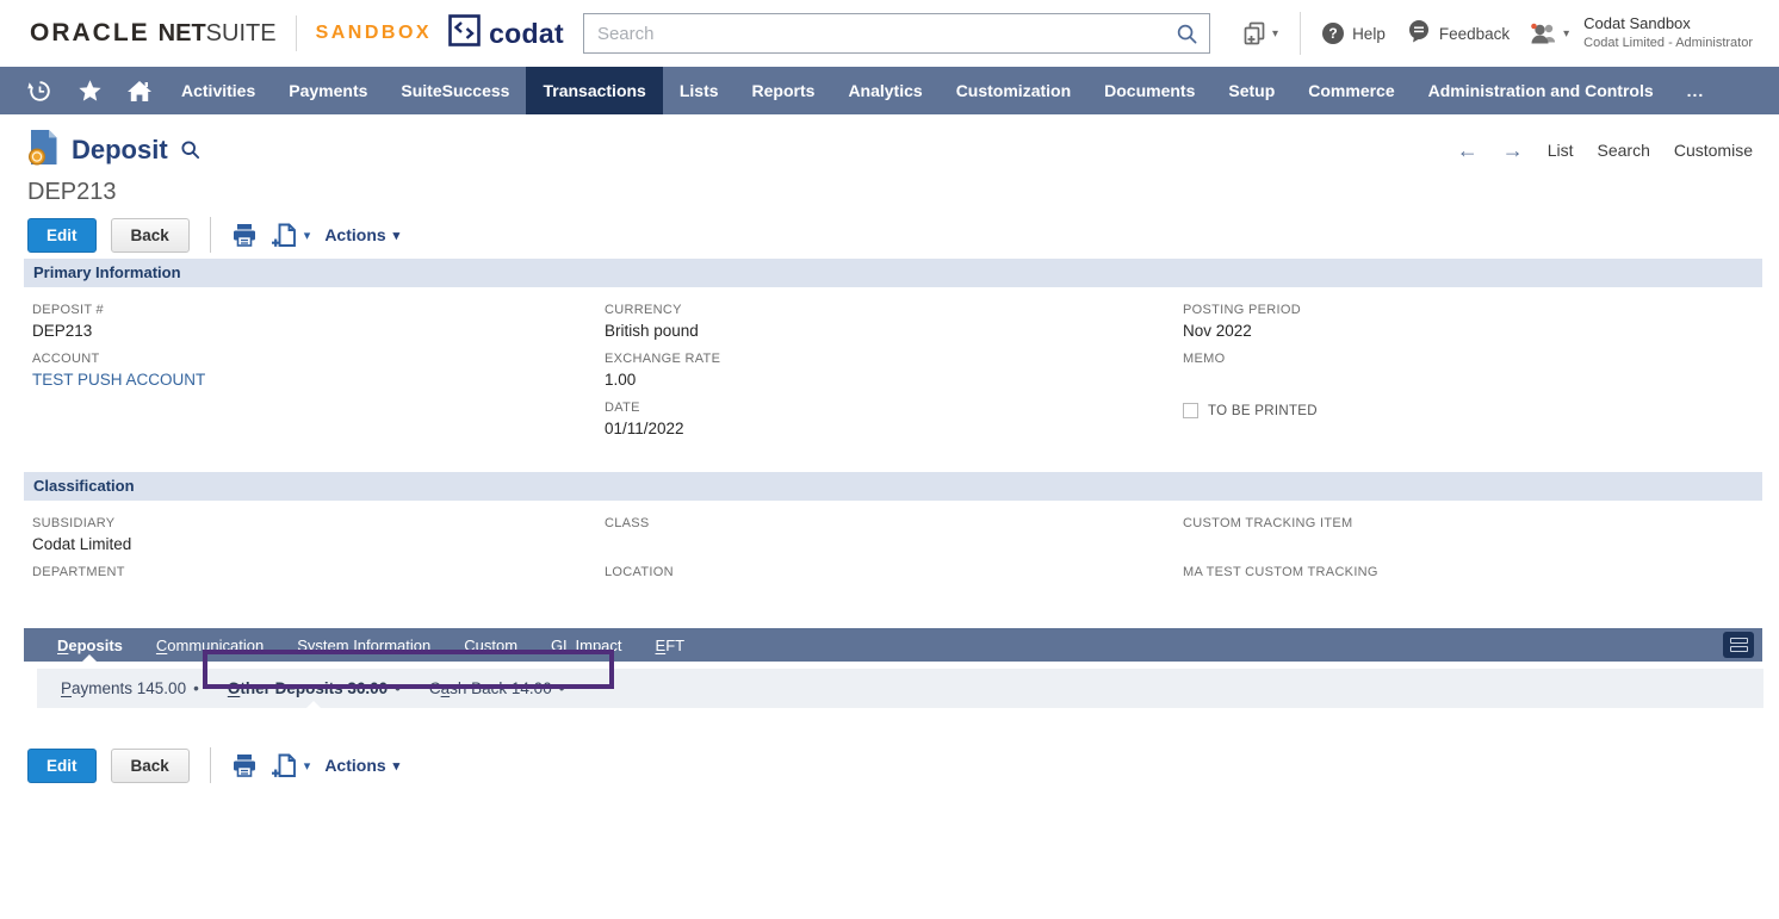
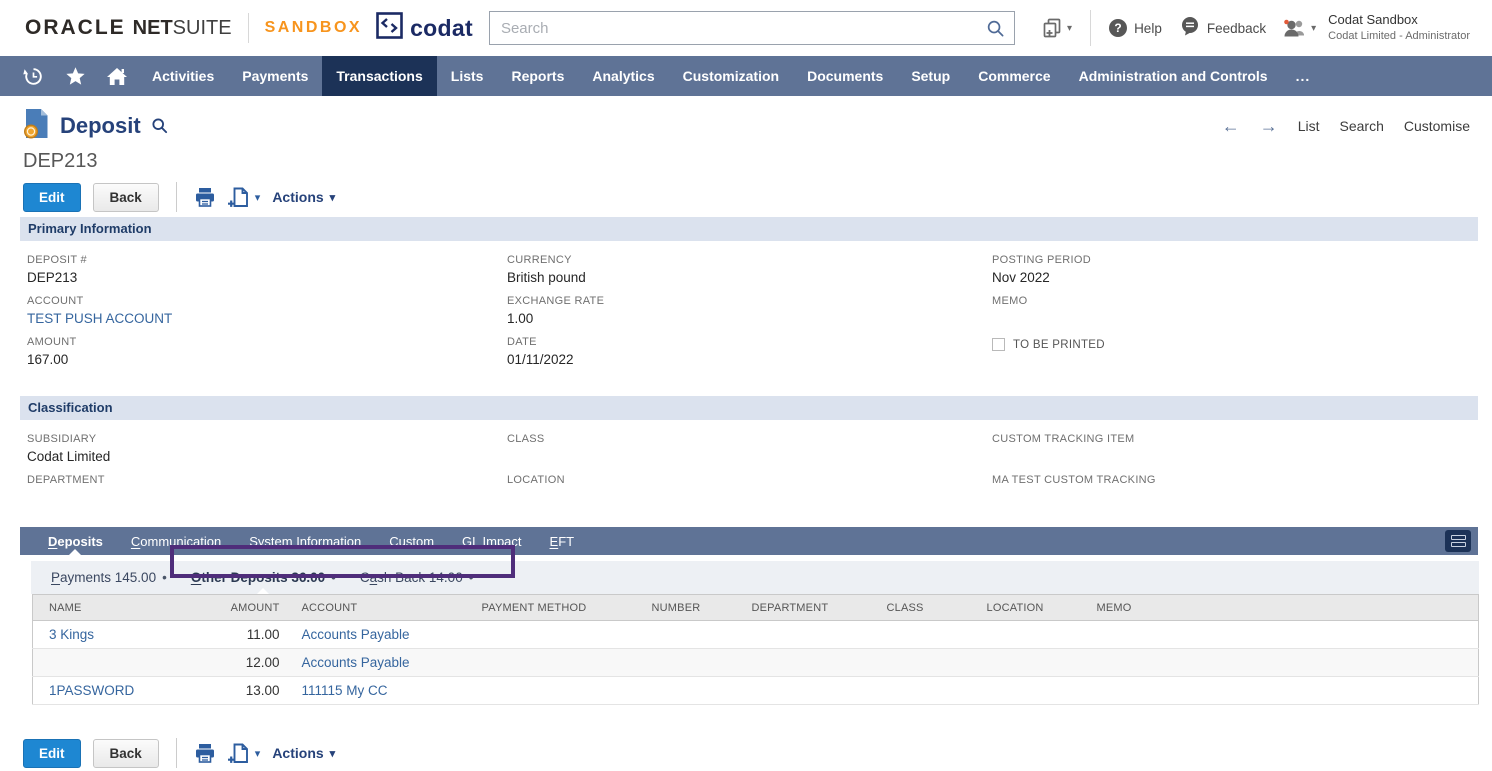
  ORACLE
  NET
  SUITE
  SANDBOX
  codat
  Search
  Help
  Feedback
  Codat Sandbox
  Codat Limited - Administrator
  Activities
  Payments
- SuiteSuccess
  Transactions
  Lists
  Reports
  Analytics
  Customization
  Documents
  Setup
  Commerce
  Administration and Controls
  ...
  Deposit
  List
  Search
  Customise
  DEP213
  Edit
  Back
  Actions
  Primary Information
  DEPOSIT #
  DEP213
  ACCOUNT
  TEST PUSH ACCOUNT
+ AMOUNT
+ 167.00
  CURRENCY
  British pound
  EXCHANGE RATE
  1.00
  DATE
  01/11/2022
  POSTING PERIOD
  Nov 2022
  MEMO
  TO BE PRINTED
  Classification
  SUBSIDIARY
  Codat Limited
  DEPARTMENT
  CLASS
  LOCATION
  CUSTOM TRACKING ITEM
  MA TEST CUSTOM TRACKING
  Deposits
  Communication
  System Information
  Custom
  GL Impact
  EFT
  Payments 145.00
  Other Deposits 36.00
  Cash Back 14.00
+ NAME	AMOUNT	ACCOUNT	PAYMENT METHOD	NUMBER	DEPARTMENT	CLASS	LOCATION	MEMO
+ 3 Kings	11.00	Accounts Payable
+ 	12.00	Accounts Payable
+ 1PASSWORD	13.00	111115 My CC
  Edit
  Back
  Actions
